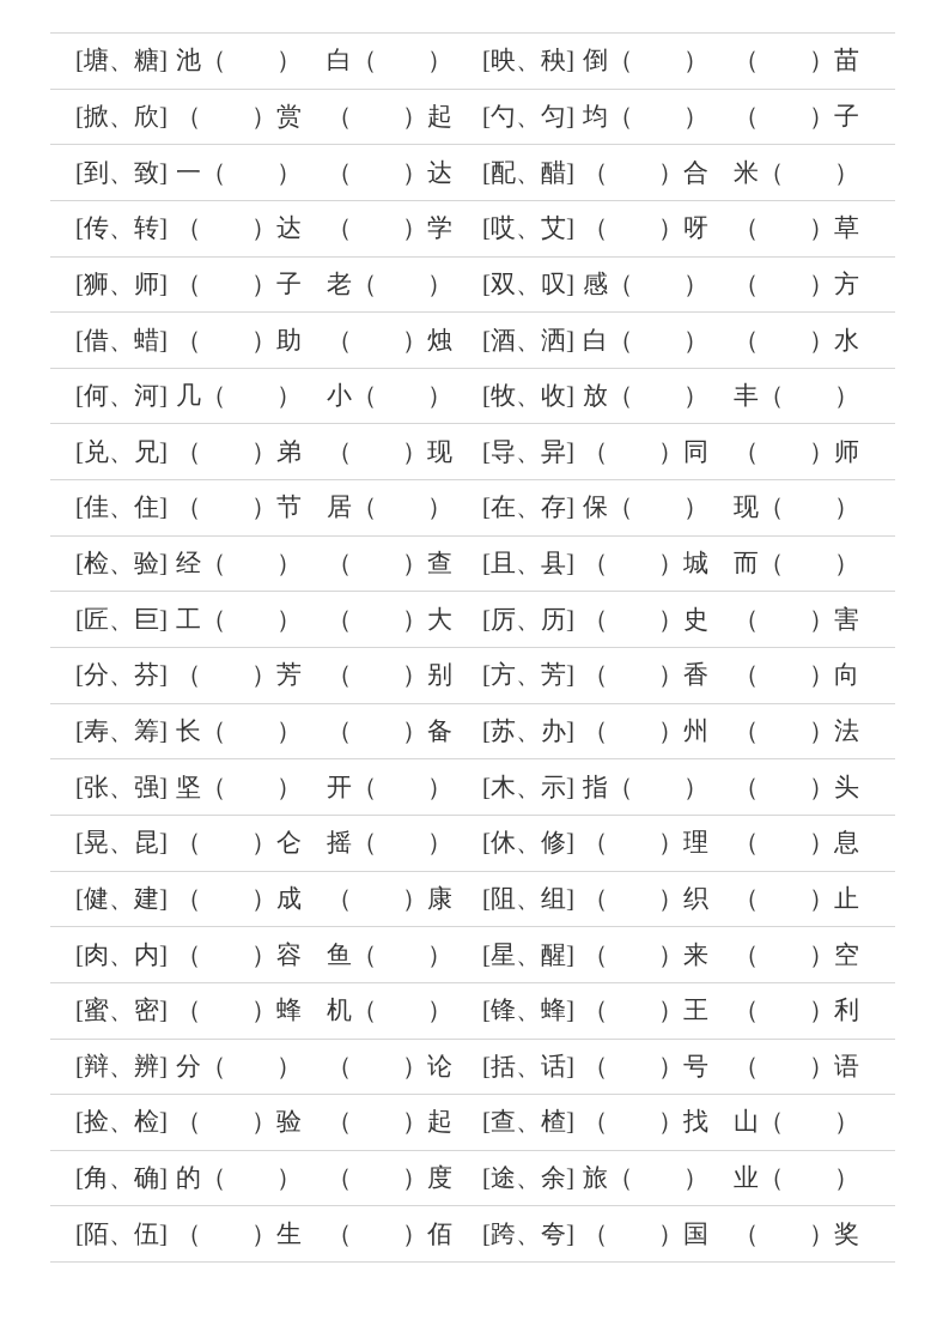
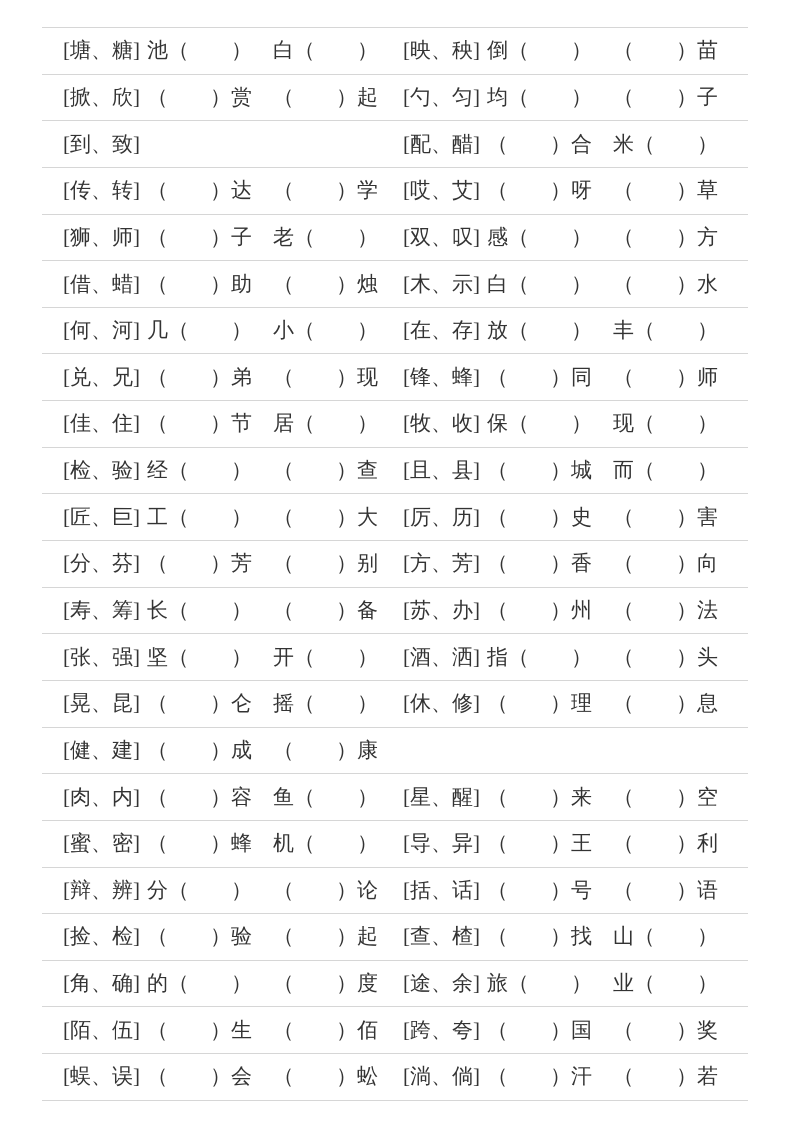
  [塘、糖]
  池（ ） 白（ ）
  [映、秧]
  倒（ ） （ ）苗
  [掀、欣]
  （ ）赏 （ ）起
  [勺、匀]
  均（ ） （ ）子
  [到、致]
- 一（ ） （ ）达
  [配、醋]
  （ ）合 米（ ）
  [传、转]
  （ ）达 （ ）学
  [哎、艾]
  （ ）呀 （ ）草
  [狮、师]
  （ ）子 老（ ）
  [双、叹]
  感（ ） （ ）方
  [借、蜡]
  （ ）助 （ ）烛
- [酒、洒]
+ [木、示]
  白（ ） （ ）水
  [何、河]
  几（ ） 小（ ）
- [牧、收]
+ [在、存]
  放（ ） 丰（ ）
  [兑、兄]
  （ ）弟 （ ）现
- [导、异]
+ [锋、蜂]
  （ ）同 （ ）师
  [佳、住]
  （ ）节 居（ ）
- [在、存]
+ [牧、收]
  保（ ） 现（ ）
  [检、验]
  经（ ） （ ）查
  [且、县]
  （ ）城 而（ ）
  [匠、巨]
  工（ ） （ ）大
  [厉、历]
  （ ）史 （ ）害
  [分、芬]
  （ ）芳 （ ）别
  [方、芳]
  （ ）香 （ ）向
  [寿、筹]
  长（ ） （ ）备
  [苏、办]
  （ ）州 （ ）法
  [张、强]
  坚（ ） 开（ ）
- [木、示]
+ [酒、洒]
  指（ ） （ ）头
  [晃、昆]
  （ ）仑 摇（ ）
  [休、修]
  （ ）理 （ ）息
  [健、建]
  （ ）成 （ ）康
- [阻、组]
- （ ）织 （ ）止
  [肉、内]
  （ ）容 鱼（ ）
  [星、醒]
  （ ）来 （ ）空
  [蜜、密]
  （ ）蜂 机（ ）
- [锋、蜂]
+ [导、异]
  （ ）王 （ ）利
  [辩、辨]
  分（ ） （ ）论
  [括、话]
  （ ）号 （ ）语
  [捡、检]
  （ ）验 （ ）起
  [查、楂]
  （ ）找 山（ ）
  [角、确]
  的（ ） （ ）度
  [途、余]
  旅（ ） 业（ ）
  [陌、伍]
  （ ）生 （ ）佰
  [跨、夸]
  （ ）国 （ ）奖
+ [蜈、误]
+ （ ）会 （ ）蚣
+ [淌、倘]
+ （ ）汗 （ ）若
